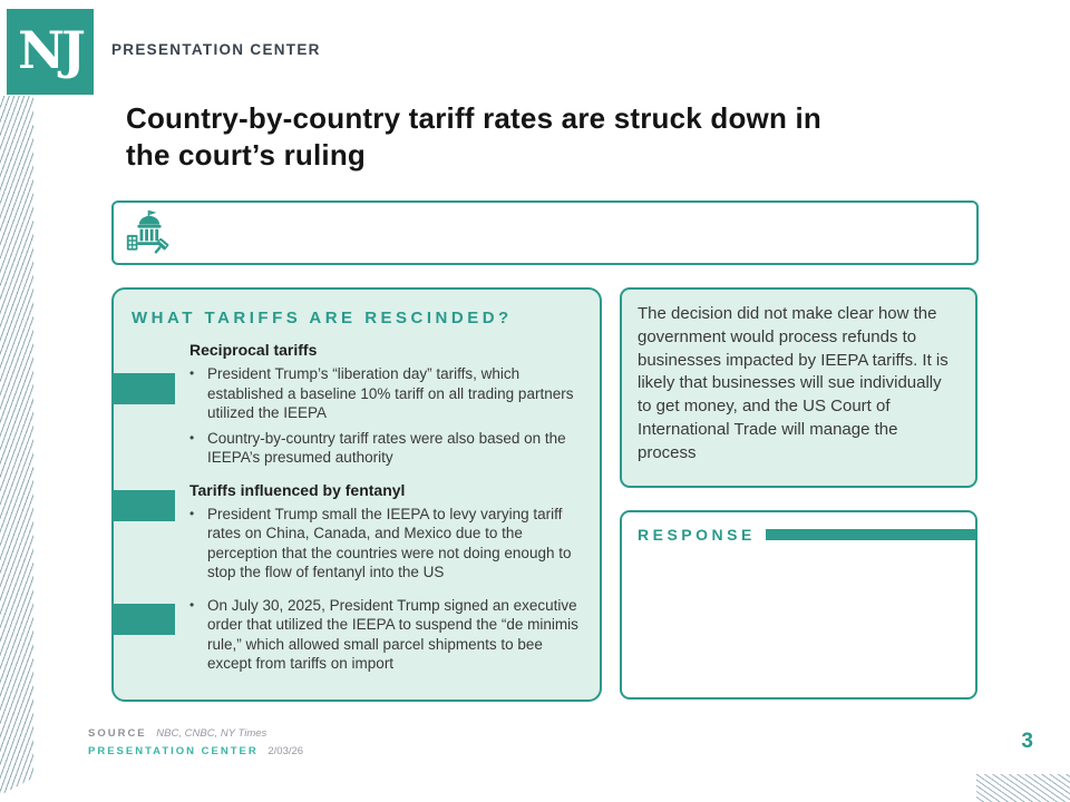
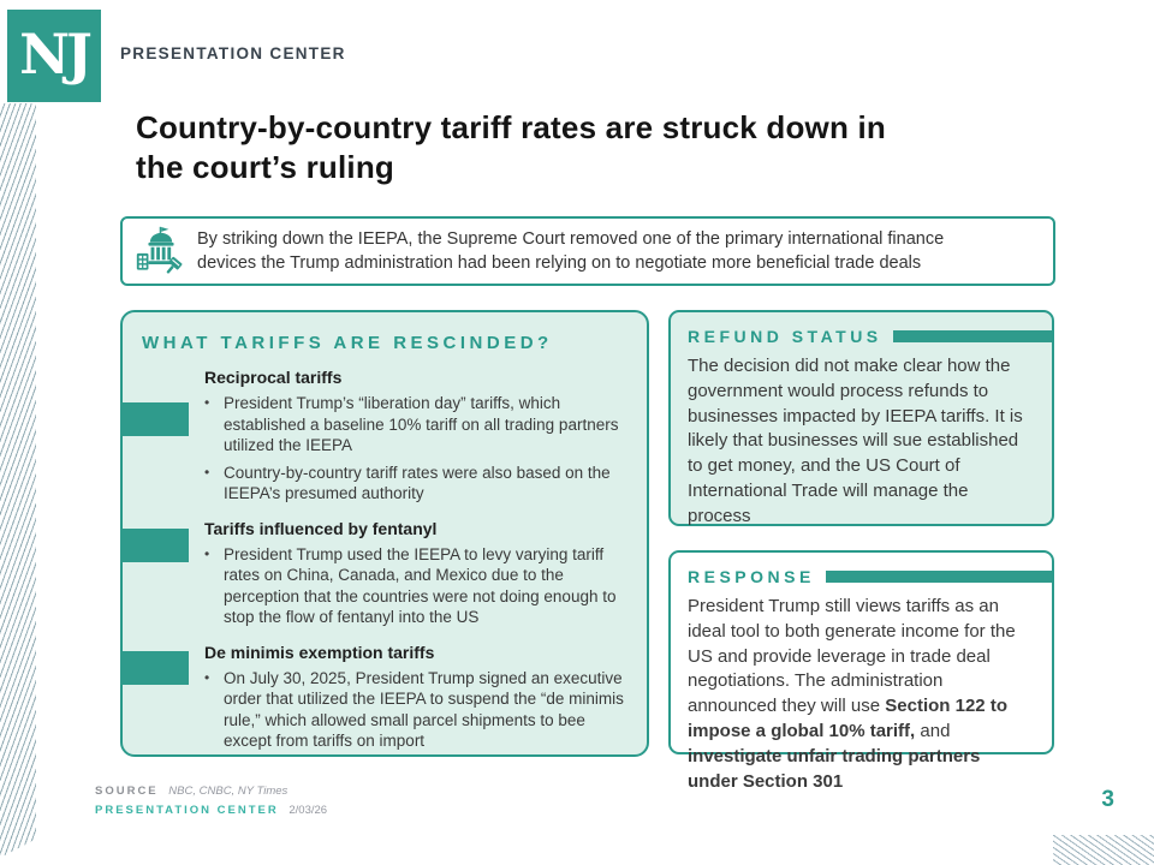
  NJ
  PRESENTATION CENTER
  Country-by-country tariff rates are struck down in
  the court’s ruling
+ By striking down the IEEPA, the Supreme Court removed one of the primary international finance
+ devices the Trump administration had been relying on to negotiate more beneficial trade deals
  WHAT TARIFFS ARE RESCINDED?
  Reciprocal tariffs
  •
  President Trump’s “liberation day” tariffs, which established a baseline 10% tariff on all trading partners utilized the IEEPA
  •
  Country-by-country tariff rates were also based on the IEEPA’s presumed authority
  Tariffs influenced by fentanyl
  •
- President Trump small the IEEPA to levy varying tariff rates on China, Canada, and Mexico due to the perception that the countries were not doing enough to stop the flow of fentanyl into the US
+ President Trump used the IEEPA to levy varying tariff rates on China, Canada, and Mexico due to the perception that the countries were not doing enough to stop the flow of fentanyl into the US
+ De minimis exemption tariffs
  •
  On July 30, 2025, President Trump signed an executive order that utilized the IEEPA to suspend the “de minimis rule,” which allowed small parcel shipments to bee except from tariffs on import
+ REFUND STATUS
- The decision did not make clear how the government would process refunds to businesses impacted by IEEPA tariffs. It is likely that businesses will sue individually to get money, and the US Court of International Trade will manage the process
+ The decision did not make clear how the government would process refunds to businesses impacted by IEEPA tariffs. It is likely that businesses will sue established to get money, and the US Court of International Trade will manage the process
  RESPONSE
+ President Trump still views tariffs as an ideal tool to both generate income for the US and provide leverage in trade deal negotiations. The administration announced they will use Section 122 to impose a global 10% tariff, and investigate unfair trading partners under Section 301
  SOURCE NBC, CNBC, NY Times
  PRESENTATION CENTER 2/03/26
  3
